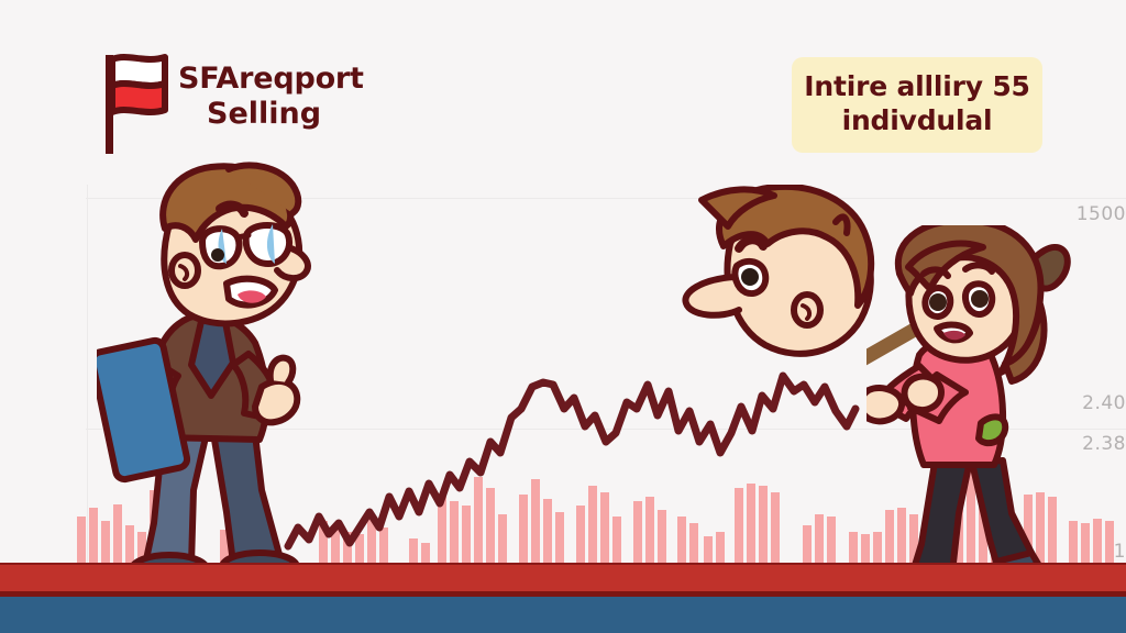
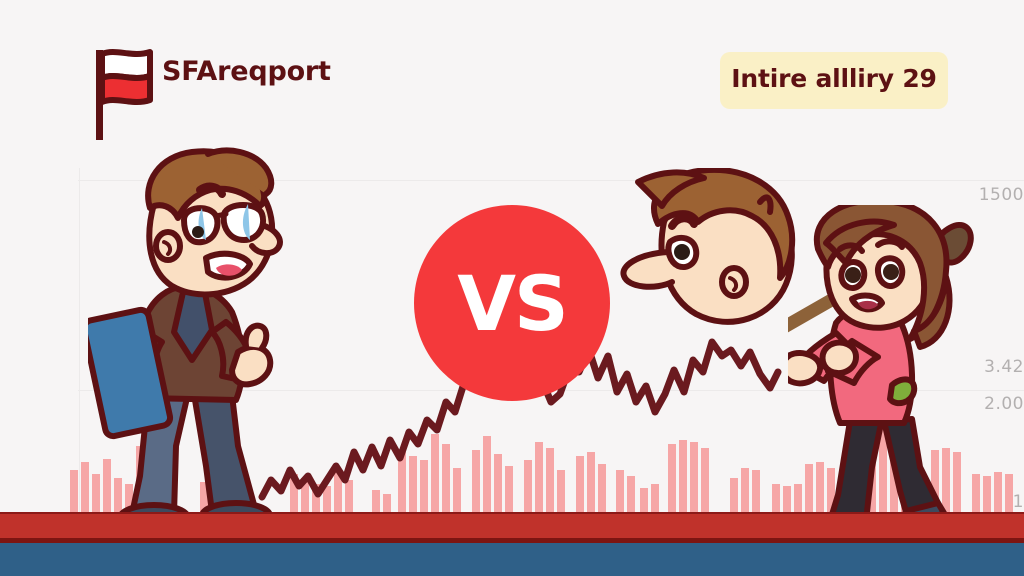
  1500
- 2.40
+ 3.42
- 2.38
+ 2.00
  1
+ VS
  SFAreqport
- Selling
- Intire allliry 55
+ Intire allliry 29
- indivdulal
